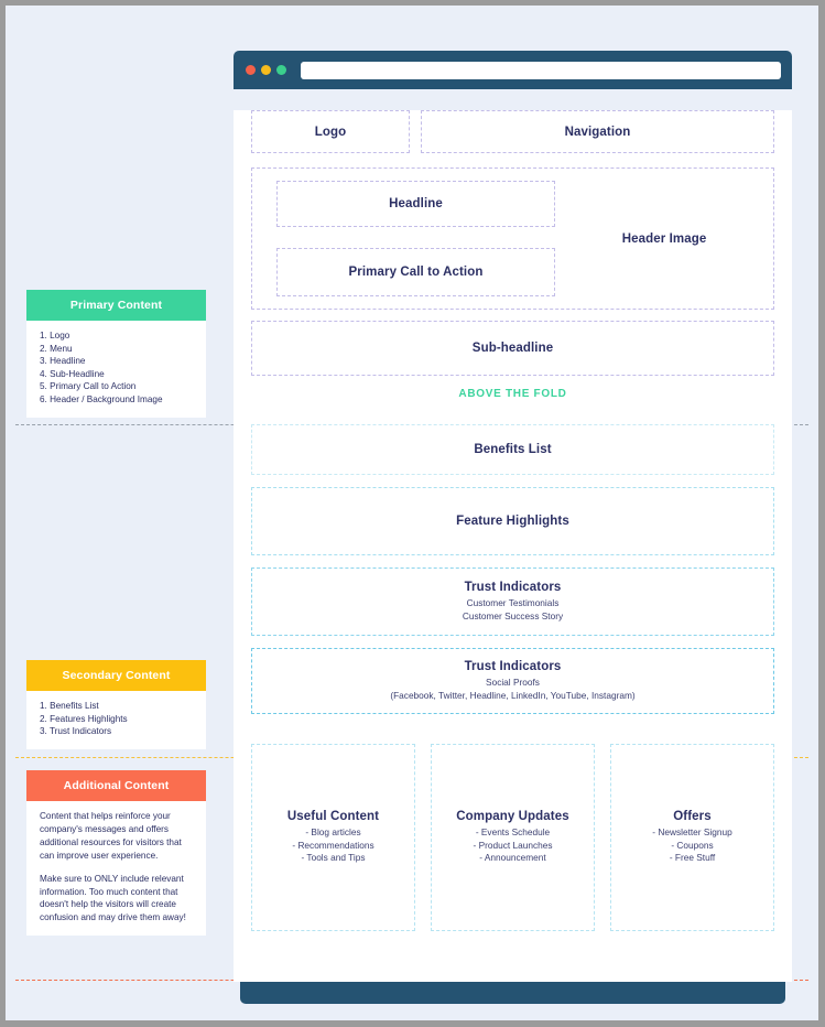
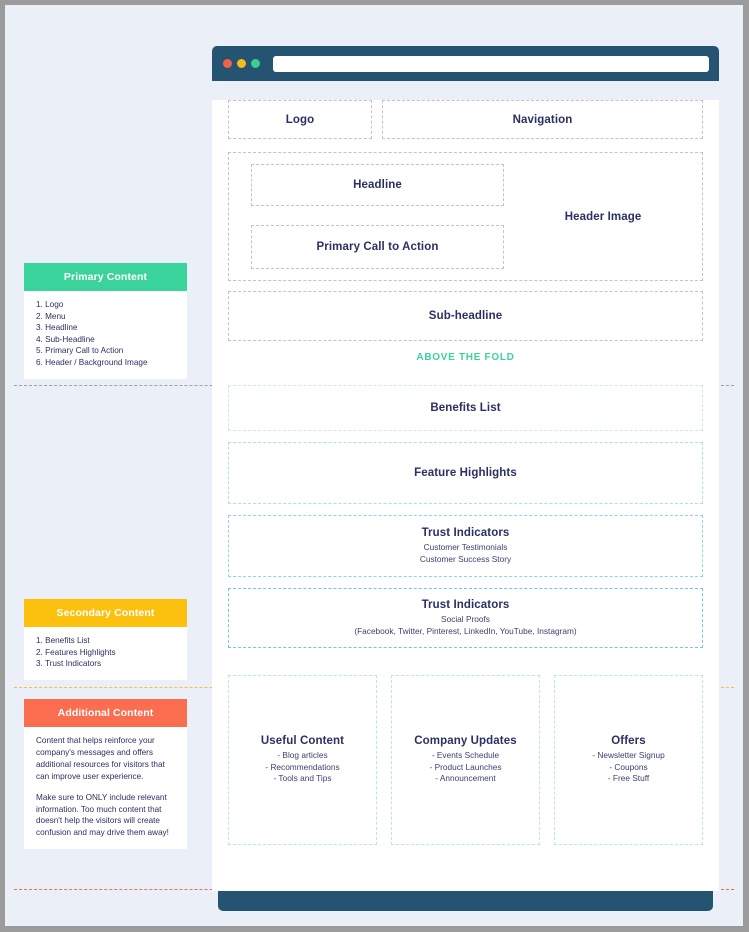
  Logo
  Navigation
  Headline
  Primary Call to Action
  Header Image
  Sub-headline
  ABOVE THE FOLD
  Benefits List
  Feature Highlights
  Trust Indicators
  Customer Testimonials
  Customer Success Story
  Trust Indicators
  Social Proofs
- (Facebook, Twitter, Headline, LinkedIn, YouTube, Instagram)
+ (Facebook, Twitter, Pinterest, LinkedIn, YouTube, Instagram)
  Useful Content
  - Blog articles
  - Recommendations
  - Tools and Tips
  Company Updates
  - Events Schedule
  - Product Launches
  - Announcement
  Offers
  - Newsletter Signup
  - Coupons
  - Free Stuff
  Primary Content
  1. Logo
  2. Menu
  3. Headline
  4. Sub-Headline
  5. Primary Call to Action
  6. Header / Background Image
  Secondary Content
  1. Benefits List
  2. Features Highlights
  3. Trust Indicators
  Additional Content
  Content that helps reinforce your company's messages and offers additional resources for visitors that can improve user experience.
  Make sure to ONLY include relevant information. Too much content that doesn't help the visitors will create confusion and may drive them away!
